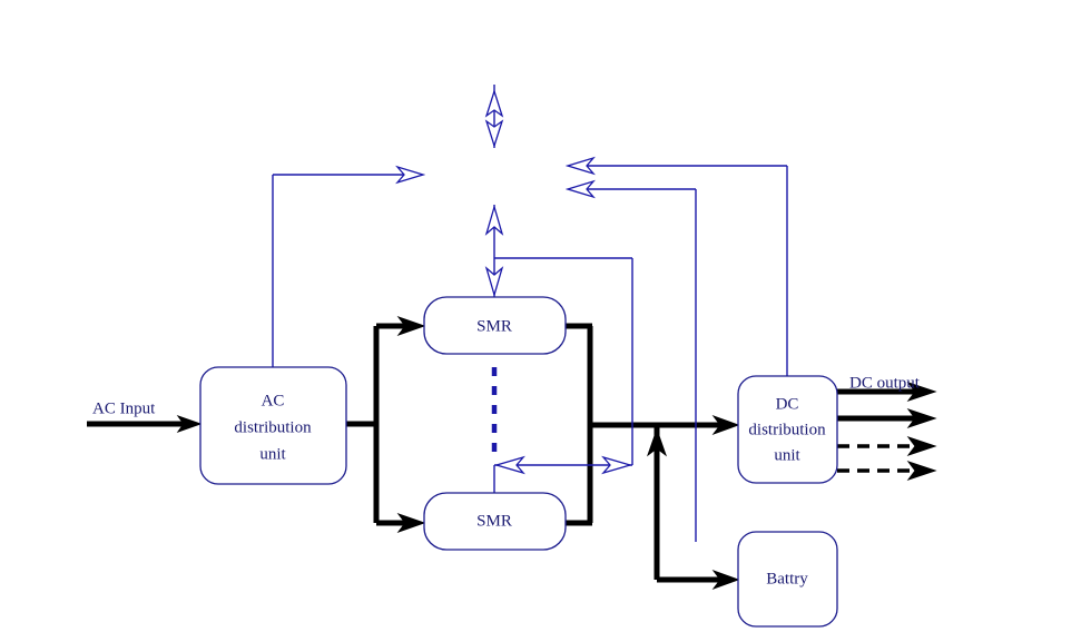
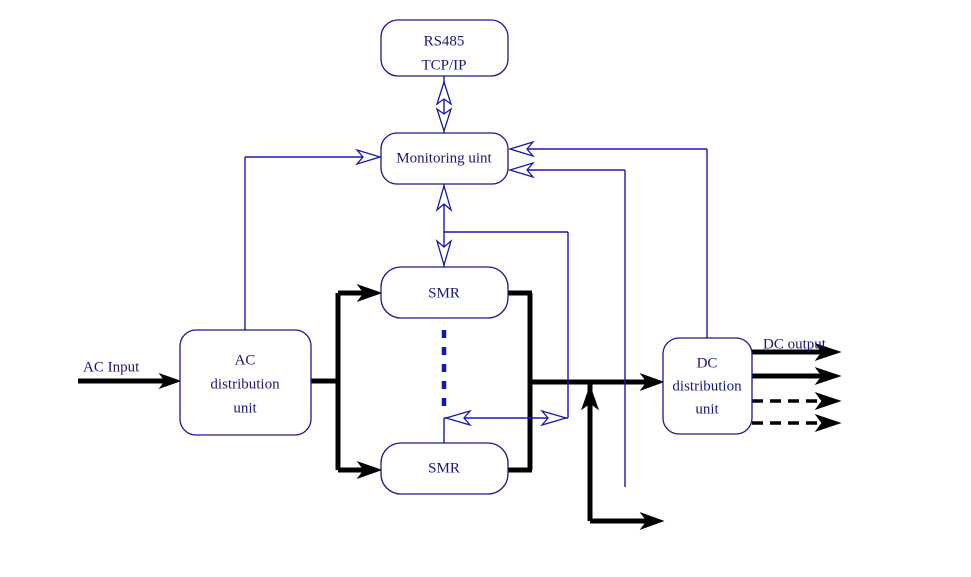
+ RS485
+ TCP/IP
+ Monitoring uint
  SMR
  SMR
  AC
  distribution
  unit
  DC
  distribution
  unit
- Battry
  AC Input
  DC output
